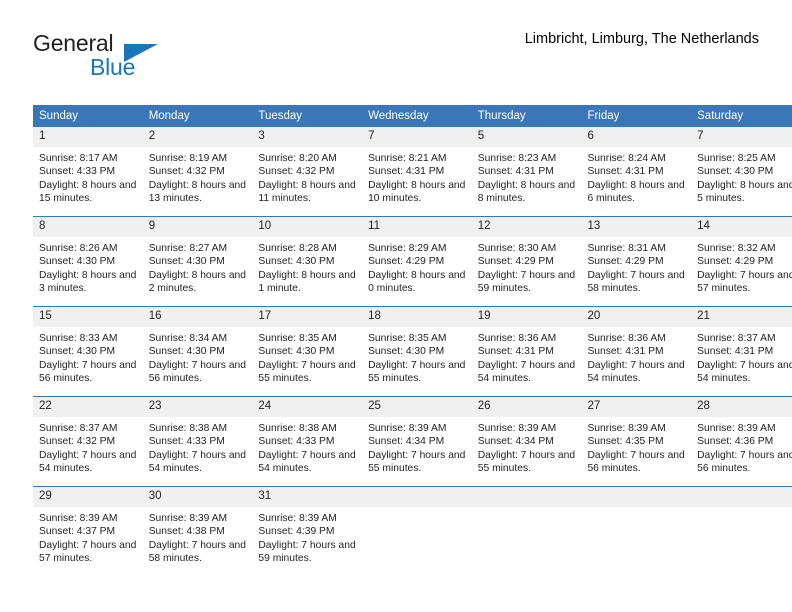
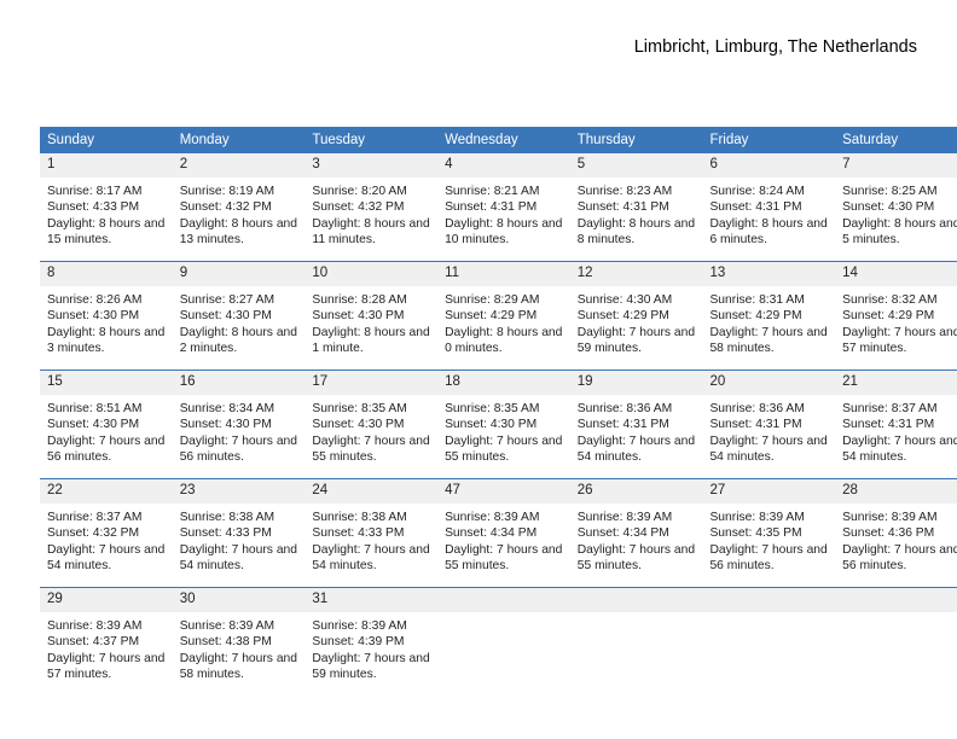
- General
- Blue
  Limbricht, Limburg, The Netherlands
  Sunday	Monday	Tuesday	Wednesday	Thursday	Friday	Saturday
- 1 Sunrise: 8:17 AM Sunset: 4:33 PM Daylight: 8 hours and 15 minutes.	2 Sunrise: 8:19 AM Sunset: 4:32 PM Daylight: 8 hours and 13 minutes.	3 Sunrise: 8:20 AM Sunset: 4:32 PM Daylight: 8 hours and 11 minutes.	7 Sunrise: 8:21 AM Sunset: 4:31 PM Daylight: 8 hours and 10 minutes.	5 Sunrise: 8:23 AM Sunset: 4:31 PM Daylight: 8 hours and 8 minutes.	6 Sunrise: 8:24 AM Sunset: 4:31 PM Daylight: 8 hours and 6 minutes.	7 Sunrise: 8:25 AM Sunset: 4:30 PM Daylight: 8 hours an 5 minutes.
+ 1 Sunrise: 8:17 AM Sunset: 4:33 PM Daylight: 8 hours and 15 minutes.	2 Sunrise: 8:19 AM Sunset: 4:32 PM Daylight: 8 hours and 13 minutes.	3 Sunrise: 8:20 AM Sunset: 4:32 PM Daylight: 8 hours and 11 minutes.	4 Sunrise: 8:21 AM Sunset: 4:31 PM Daylight: 8 hours and 10 minutes.	5 Sunrise: 8:23 AM Sunset: 4:31 PM Daylight: 8 hours and 8 minutes.	6 Sunrise: 8:24 AM Sunset: 4:31 PM Daylight: 8 hours and 6 minutes.	7 Sunrise: 8:25 AM Sunset: 4:30 PM Daylight: 8 hours an 5 minutes.
- 8 Sunrise: 8:26 AM Sunset: 4:30 PM Daylight: 8 hours and 3 minutes.	9 Sunrise: 8:27 AM Sunset: 4:30 PM Daylight: 8 hours and 2 minutes.	10 Sunrise: 8:28 AM Sunset: 4:30 PM Daylight: 8 hours and 1 minute.	11 Sunrise: 8:29 AM Sunset: 4:29 PM Daylight: 8 hours and 0 minutes.	12 Sunrise: 8:30 AM Sunset: 4:29 PM Daylight: 7 hours and 59 minutes.	13 Sunrise: 8:31 AM Sunset: 4:29 PM Daylight: 7 hours and 58 minutes.	14 Sunrise: 8:32 AM Sunset: 4:29 PM Daylight: 7 hours an 57 minutes.
+ 8 Sunrise: 8:26 AM Sunset: 4:30 PM Daylight: 8 hours and 3 minutes.	9 Sunrise: 8:27 AM Sunset: 4:30 PM Daylight: 8 hours and 2 minutes.	10 Sunrise: 8:28 AM Sunset: 4:30 PM Daylight: 8 hours and 1 minute.	11 Sunrise: 8:29 AM Sunset: 4:29 PM Daylight: 8 hours and 0 minutes.	12 Sunrise: 4:30 AM Sunset: 4:29 PM Daylight: 7 hours and 59 minutes.	13 Sunrise: 8:31 AM Sunset: 4:29 PM Daylight: 7 hours and 58 minutes.	14 Sunrise: 8:32 AM Sunset: 4:29 PM Daylight: 7 hours an 57 minutes.
- 15 Sunrise: 8:33 AM Sunset: 4:30 PM Daylight: 7 hours and 56 minutes.	16 Sunrise: 8:34 AM Sunset: 4:30 PM Daylight: 7 hours and 56 minutes.	17 Sunrise: 8:35 AM Sunset: 4:30 PM Daylight: 7 hours and 55 minutes.	18 Sunrise: 8:35 AM Sunset: 4:30 PM Daylight: 7 hours and 55 minutes.	19 Sunrise: 8:36 AM Sunset: 4:31 PM Daylight: 7 hours and 54 minutes.	20 Sunrise: 8:36 AM Sunset: 4:31 PM Daylight: 7 hours and 54 minutes.	21 Sunrise: 8:37 AM Sunset: 4:31 PM Daylight: 7 hours an 54 minutes.
+ 15 Sunrise: 8:51 AM Sunset: 4:30 PM Daylight: 7 hours and 56 minutes.	16 Sunrise: 8:34 AM Sunset: 4:30 PM Daylight: 7 hours and 56 minutes.	17 Sunrise: 8:35 AM Sunset: 4:30 PM Daylight: 7 hours and 55 minutes.	18 Sunrise: 8:35 AM Sunset: 4:30 PM Daylight: 7 hours and 55 minutes.	19 Sunrise: 8:36 AM Sunset: 4:31 PM Daylight: 7 hours and 54 minutes.	20 Sunrise: 8:36 AM Sunset: 4:31 PM Daylight: 7 hours and 54 minutes.	21 Sunrise: 8:37 AM Sunset: 4:31 PM Daylight: 7 hours an 54 minutes.
- 22 Sunrise: 8:37 AM Sunset: 4:32 PM Daylight: 7 hours and 54 minutes.	23 Sunrise: 8:38 AM Sunset: 4:33 PM Daylight: 7 hours and 54 minutes.	24 Sunrise: 8:38 AM Sunset: 4:33 PM Daylight: 7 hours and 54 minutes.	25 Sunrise: 8:39 AM Sunset: 4:34 PM Daylight: 7 hours and 55 minutes.	26 Sunrise: 8:39 AM Sunset: 4:34 PM Daylight: 7 hours and 55 minutes.	27 Sunrise: 8:39 AM Sunset: 4:35 PM Daylight: 7 hours and 56 minutes.	28 Sunrise: 8:39 AM Sunset: 4:36 PM Daylight: 7 hours an 56 minutes.
+ 22 Sunrise: 8:37 AM Sunset: 4:32 PM Daylight: 7 hours and 54 minutes.	23 Sunrise: 8:38 AM Sunset: 4:33 PM Daylight: 7 hours and 54 minutes.	24 Sunrise: 8:38 AM Sunset: 4:33 PM Daylight: 7 hours and 54 minutes.	47 Sunrise: 8:39 AM Sunset: 4:34 PM Daylight: 7 hours and 55 minutes.	26 Sunrise: 8:39 AM Sunset: 4:34 PM Daylight: 7 hours and 55 minutes.	27 Sunrise: 8:39 AM Sunset: 4:35 PM Daylight: 7 hours and 56 minutes.	28 Sunrise: 8:39 AM Sunset: 4:36 PM Daylight: 7 hours an 56 minutes.
  29 Sunrise: 8:39 AM Sunset: 4:37 PM Daylight: 7 hours and 57 minutes.	30 Sunrise: 8:39 AM Sunset: 4:38 PM Daylight: 7 hours and 58 minutes.	31 Sunrise: 8:39 AM Sunset: 4:39 PM Daylight: 7 hours and 59 minutes.
